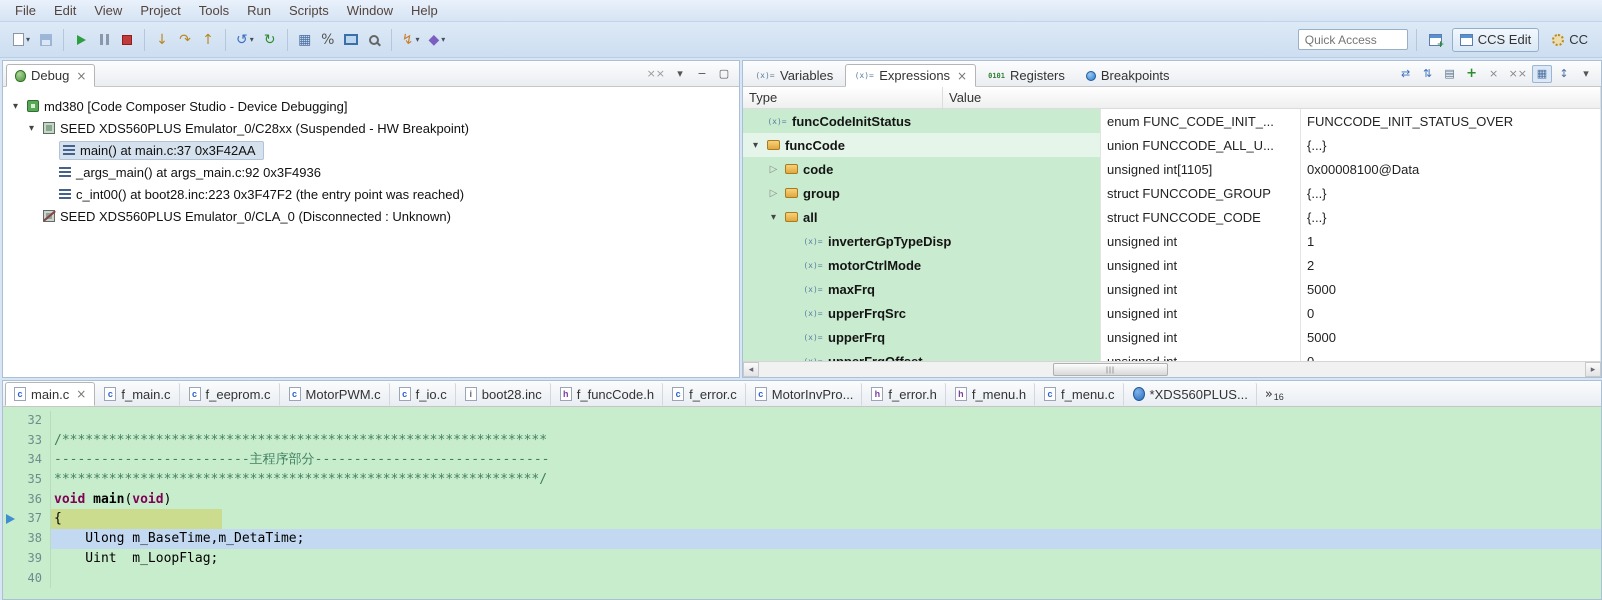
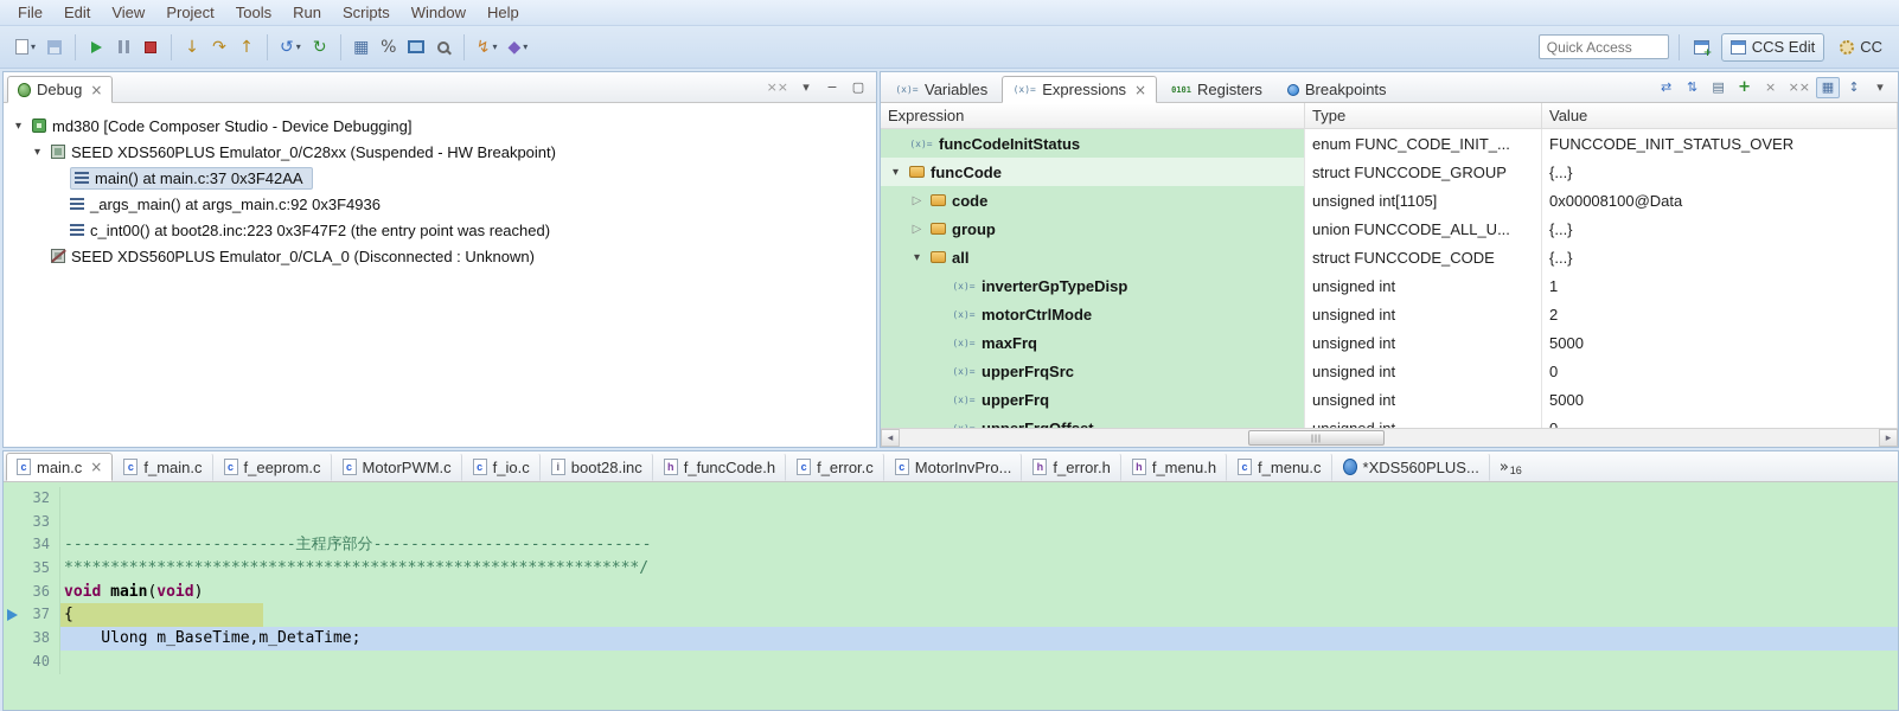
  File
  Edit
  View
  Project
  Tools
  Run
  Scripts
  Window
  Help
  ▾
  ↓
  ↷
  ↑
  ↺
  ▾
  ↻
  ▦
  %
  ↯
  ▾
  ◆
  ▾
  Quick Access
  CCS Edit
  CC
  Debug
  ×
  ××
  ▾
  −
  ▢
  ▾
  md380 [Code Composer Studio - Device Debugging]
  ▾
  SEED XDS560PLUS Emulator_0/C28xx (Suspended - HW Breakpoint)
  main() at main.c:37 0x3F42AA
  _args_main() at args_main.c:92 0x3F4936
  c_int00() at boot28.inc:223 0x3F47F2 (the entry point was reached)
  SEED XDS560PLUS Emulator_0/CLA_0 (Disconnected : Unknown)
  (x)=
  Variables
  (x)=
  Expressions
  ×
  0101
  Registers
  Breakpoints
  ⇄
  ⇅
  ▤
  +
  ×
  ××
  ▦
  ↕
  ▾
+ Expression
  Type
  Value
  (x)=
  funcCodeInitStatus
  enum FUNC_CODE_INIT_...
  FUNCCODE_INIT_STATUS_OVER
  ▾
  funcCode
- union FUNCCODE_ALL_U...
+ struct FUNCCODE_GROUP
  {...}
  ▷
  code
  unsigned int[1105]
  0x00008100@Data
  ▷
  group
- struct FUNCCODE_GROUP
+ union FUNCCODE_ALL_U...
  {...}
  ▾
  all
  struct FUNCCODE_CODE
  {...}
  (x)=
  inverterGpTypeDisp
  unsigned int
  1
  (x)=
  motorCtrlMode
  unsigned int
  2
  (x)=
  maxFrq
  unsigned int
  5000
  (x)=
  upperFrqSrc
  unsigned int
  0
  (x)=
  upperFrq
  unsigned int
  5000
  ◂
  ▸
  c
  main.c
  ×
  c
  f_main.c
  c
  f_eeprom.c
  c
  MotorPWM.c
  c
  f_io.c
  i
  boot28.inc
  h
  f_funcCode.h
  c
  f_error.c
  c
  MotorInvPro...
  h
  f_error.h
  h
  f_menu.h
  c
  f_menu.c
  *XDS560PLUS...
  »
  16
  32
  33
- /**************************************************************
  34
  -------------------------主程序部分------------------------------
  35
  **************************************************************/
  36
  void main(void)
  37
  {
  38
  Ulong m_BaseTime,m_DetaTime;
- 39
- Uint m_LoopFlag;
  40
